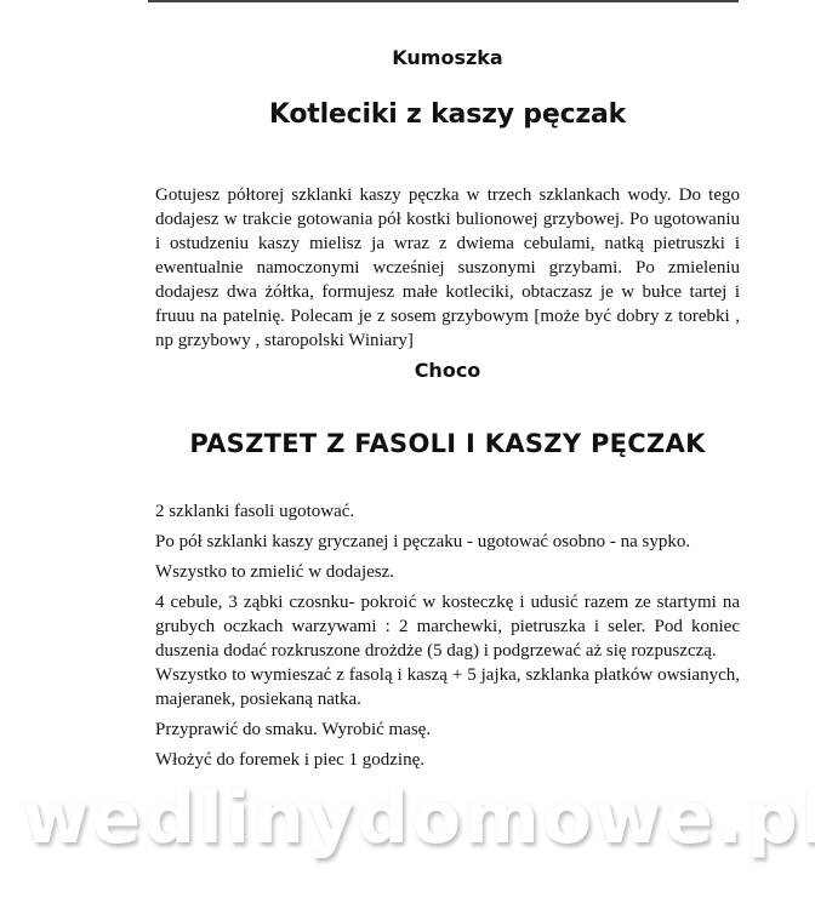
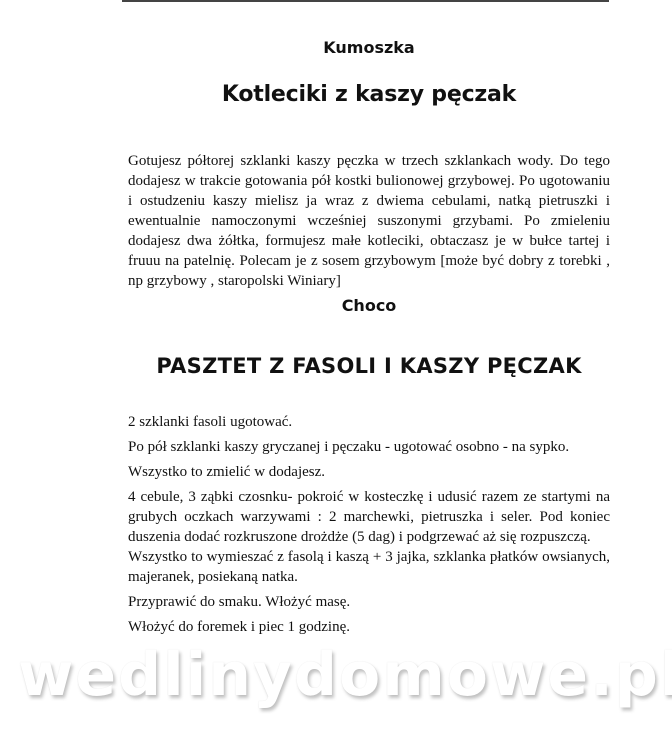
  Kumoszka
  Kotleciki z kaszy pęczak
  Gotujesz półtorej szklanki kaszy pęczka w trzech szklankach wody. Do tego dodajesz w trakcie gotowania pół kostki bulionowej grzybowej. Po ugotowaniu i ostudzeniu kaszy mielisz ja wraz z dwiema cebulami, natką pietruszki i ewentualnie namoczonymi wcześniej suszonymi grzybami. Po zmieleniu dodajesz dwa żółtka, formujesz małe kotleciki, obtaczasz je w bułce tartej i fruuu na patelnię. Polecam je z sosem grzybowym [może być dobry z torebki , np grzybowy , staropolski Winiary]
  Choco
  PASZTET Z FASOLI I KASZY PĘCZAK
  2 szklanki fasoli ugotować.
  Po pół szklanki kaszy gryczanej i pęczaku - ugotować osobno - na sypko.
  Wszystko to zmielić w dodajesz.
  4 cebule, 3 ząbki czosnku- pokroić w kosteczkę i udusić razem ze startymi na grubych oczkach warzywami : 2 marchewki, pietruszka i seler. Pod koniec duszenia dodać rozkruszone drożdże (5 dag) i podgrzewać aż się rozpuszczą.
- Wszystko to wymieszać z fasolą i kaszą + 5 jajka, szklanka płatków owsianych, majeranek, posiekaną natka.
+ Wszystko to wymieszać z fasolą i kaszą + 3 jajka, szklanka płatków owsianych, majeranek, posiekaną natka.
- Przyprawić do smaku. Wyrobić masę.
+ Przyprawić do smaku. Włożyć masę.
  Włożyć do foremek i piec 1 godzinę.
  wedlinydomowe.pl
